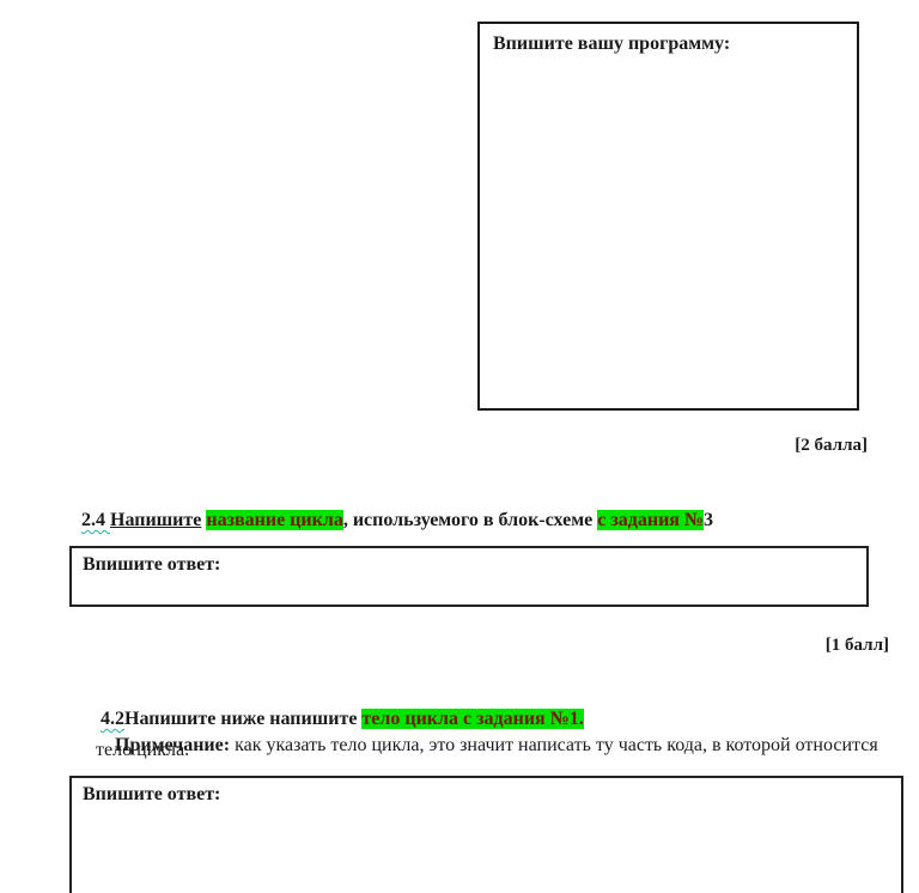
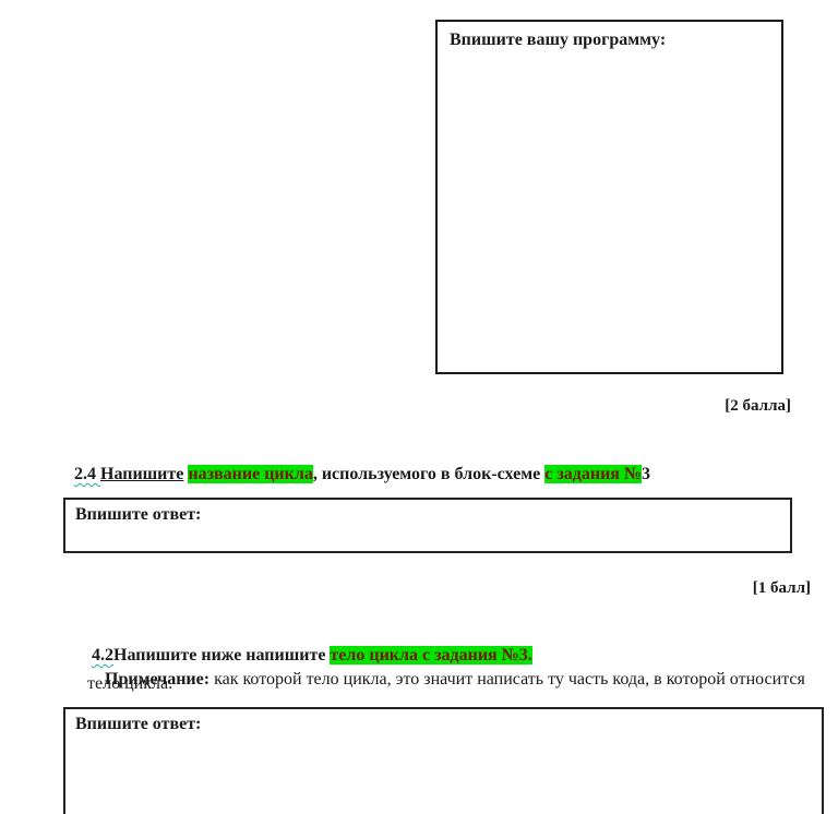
  Впишите вашу программу:
  [2 балла]
  2.4 Напишите название цикла, используемого в блок-схеме с задания №3
  Впишите ответ:
  [1 балл]
- 4.2Напишите ниже напишите тело цикла с задания №1.
+ 4.2Напишите ниже напишите тело цикла с задания №3.
- Примечание: как указать тело цикла, это значит написать ту часть кода, в которой относится
+ Примечание: как которой тело цикла, это значит написать ту часть кода, в которой относится
  тело цикла.
  Впишите ответ:
